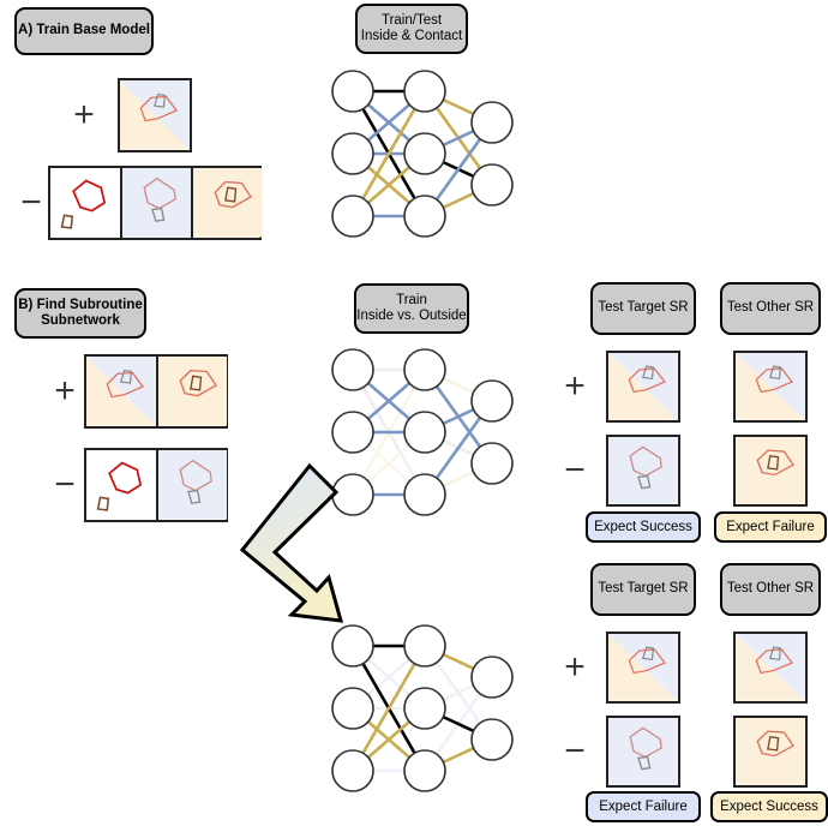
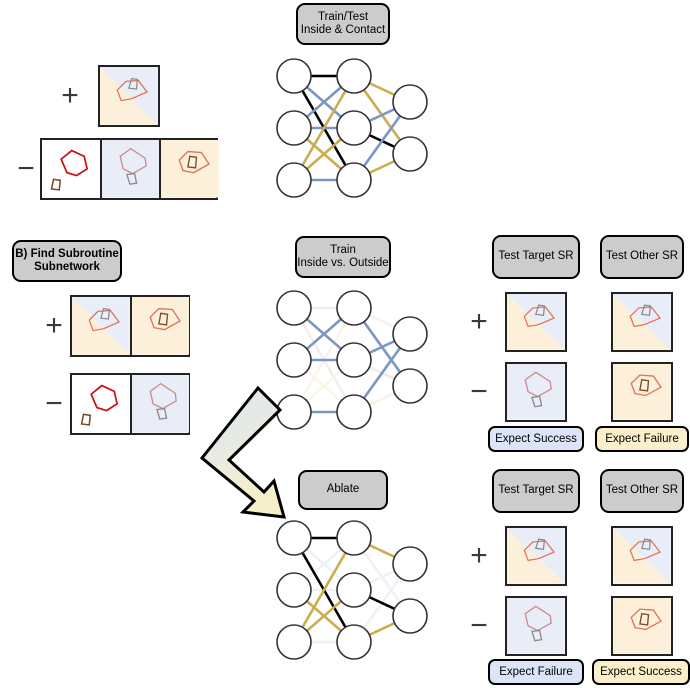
- A) Train Base Model
  Train/Test
  Inside & Contact
  +
  −
  B) Find Subroutine
  Subnetwork
  Train
  Inside vs. Outside
  +
  −
  Test Target SR
  +
  −
  Expect Success
  Test Other SR
  Expect Failure
+ Ablate
  Test Target SR
  +
  −
  Expect Failure
  Test Other SR
  Expect Success
